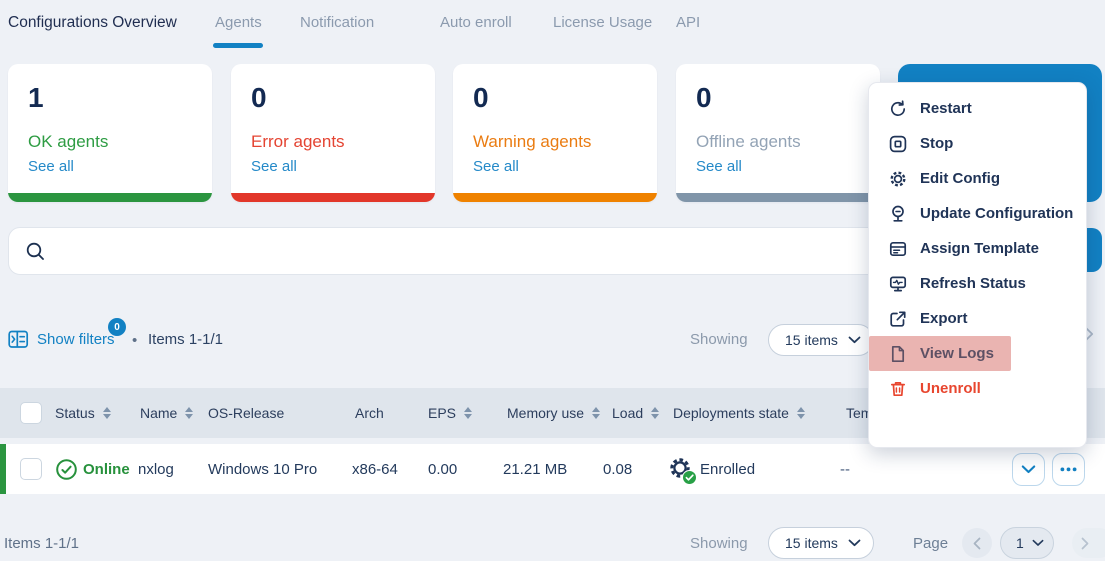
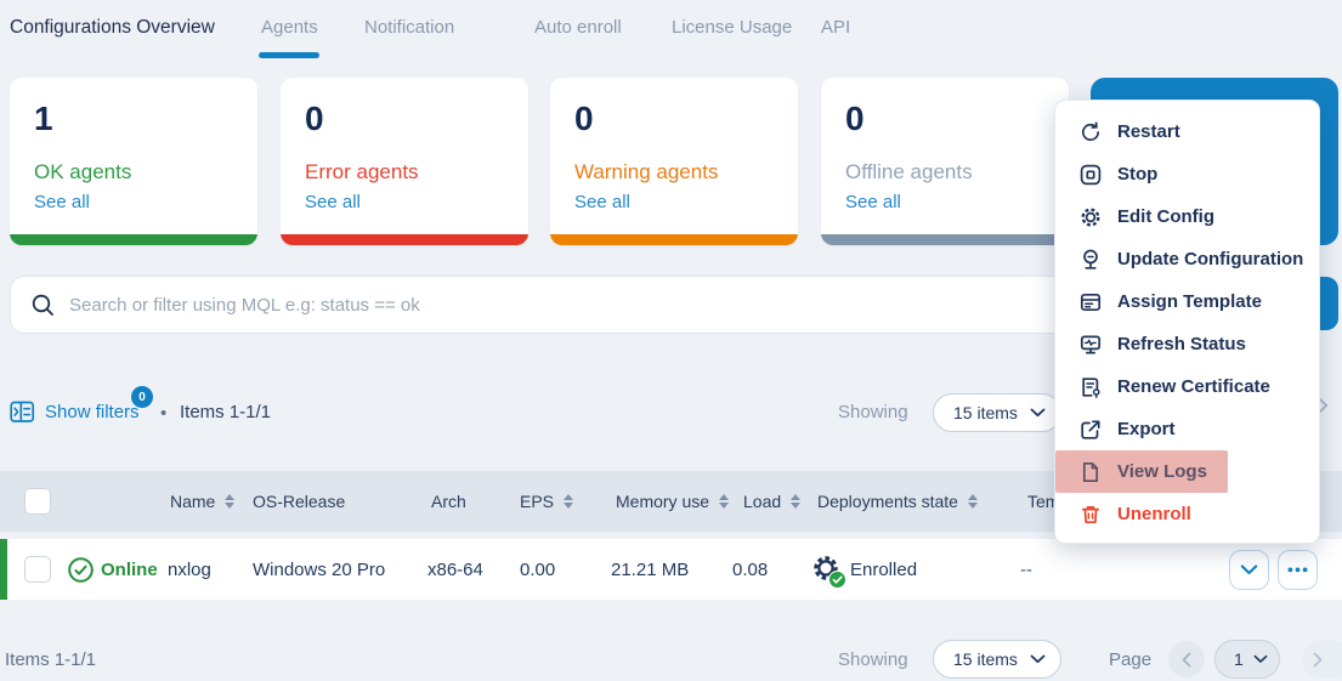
  Configurations Overview
  Agents
  Notification
  Auto enroll
  License Usage
  API
  1
  OK agents
  See all
  0
  Error agents
  See all
  0
  Warning agents
  See all
  0
  Offline agents
  See all
+ Search or filter using MQL e.g: status == ok
  Show filters
  0
  •
  Items 1-1/1
  Showing
  15 items
- Status
  Name
  OS-Release
  Arch
  EPS
  Memory use
  Load
  Deployments state
  Tem
  Online
  nxlog
- Windows 10 Pro
+ Windows 20 Pro
  x86-64
  0.00
  21.21 MB
  0.08
  Enrolled
  --
  Items 1-1/1
  Showing
  15 items
  Page
  1
  Restart
  Stop
  Edit Config
  Update Configuration
  Assign Template
  Refresh Status
+ Renew Certificate
  Export
  View Logs
  Unenroll
